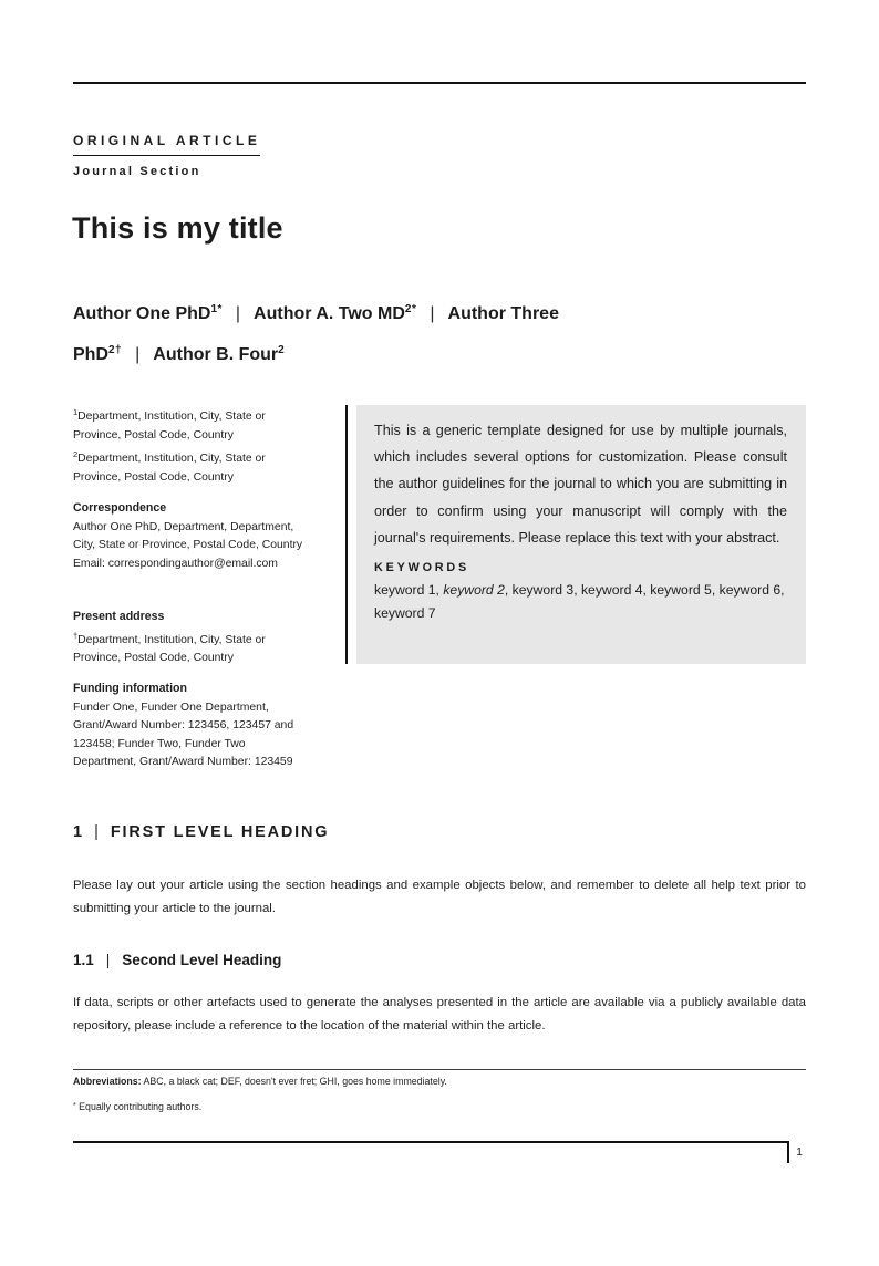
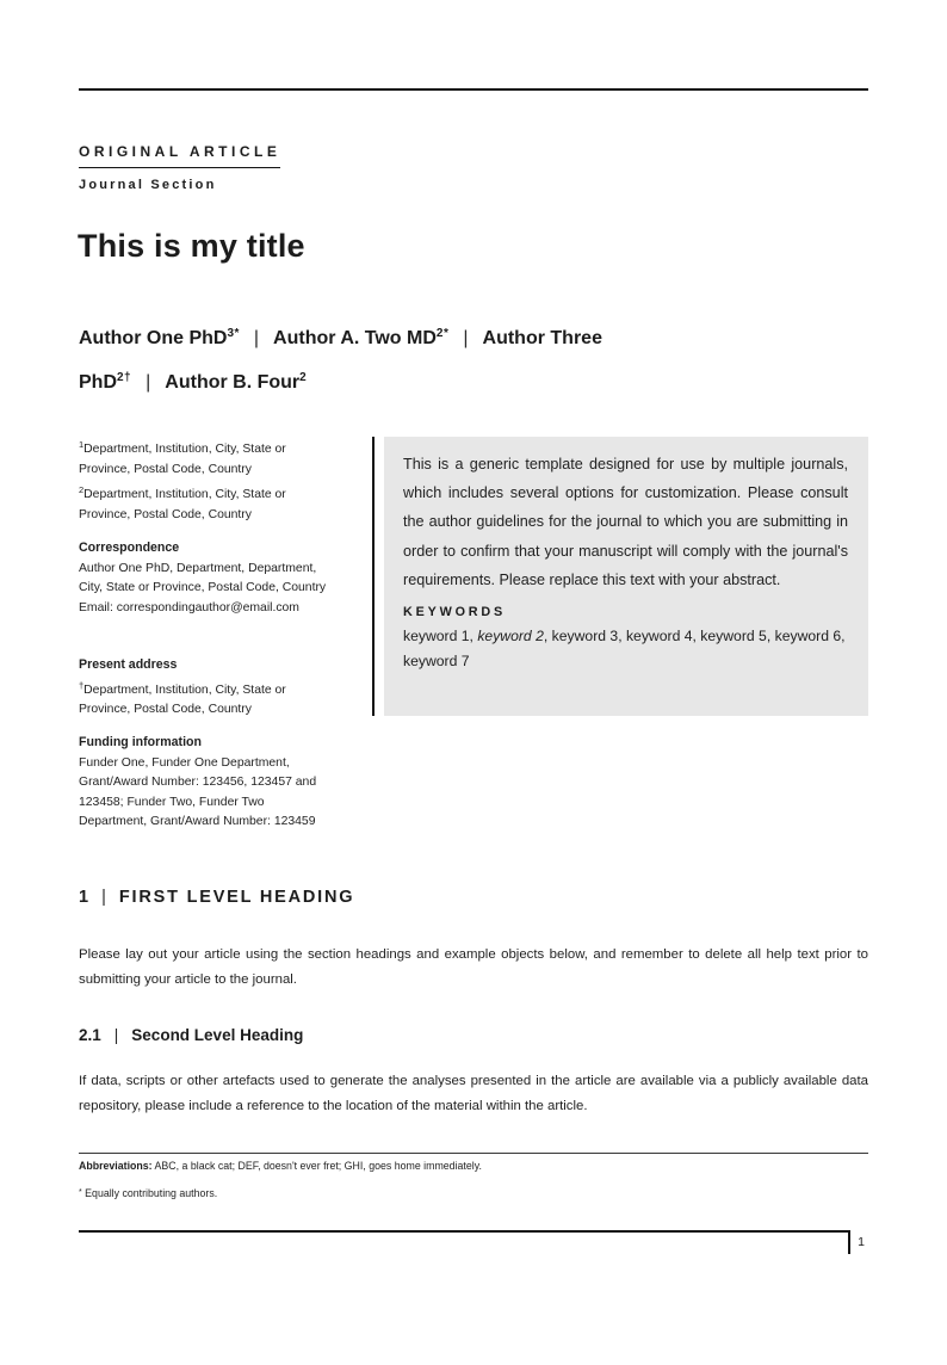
  ORIGINAL ARTICLE
  Journal Section
  This is my title
- Author One PhD1* | Author A. Two MD2* | Author Three PhD2† | Author B. Four2
+ Author One PhD3* | Author A. Two MD2* | Author Three PhD2† | Author B. Four2
  1Department, Institution, City, State or Province, Postal Code, Country
  2Department, Institution, City, State or Province, Postal Code, Country
  Correspondence
  Author One PhD, Department, Department, City, State or Province, Postal Code, Country
  Email: correspondingauthor@email.com
  Present address
  †Department, Institution, City, State or Province, Postal Code, Country
  Funding information
  Funder One, Funder One Department, Grant/Award Number: 123456, 123457 and 123458; Funder Two, Funder Two Department, Grant/Award Number: 123459
- This is a generic template designed for use by multiple journals, which includes several options for customization. Please consult the author guidelines for the journal to which you are submitting in order to confirm using your manuscript will comply with the journal's requirements. Please replace this text with your abstract.
+ This is a generic template designed for use by multiple journals, which includes several options for customization. Please consult the author guidelines for the journal to which you are submitting in order to confirm that your manuscript will comply with the journal's requirements. Please replace this text with your abstract.
  KEYWORDS
  keyword 1, keyword 2, keyword 3, keyword 4, keyword 5, keyword 6, keyword 7
  1 | FIRST LEVEL HEADING
  Please lay out your article using the section headings and example objects below, and remember to delete all help text prior to submitting your article to the journal.
- 1.1 | Second Level Heading
+ 2.1 | Second Level Heading
  If data, scripts or other artefacts used to generate the analyses presented in the article are available via a publicly available data repository, please include a reference to the location of the material within the article.
  Abbreviations: ABC, a black cat; DEF, doesn't ever fret; GHI, goes home immediately.
  Equally contributing authors.
  1
